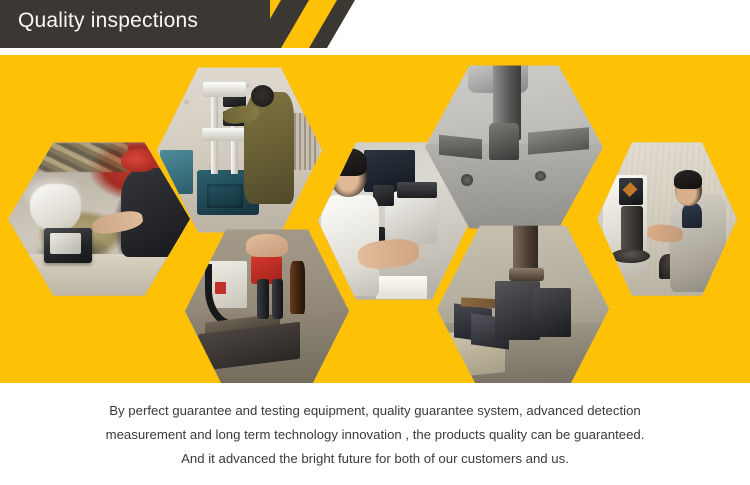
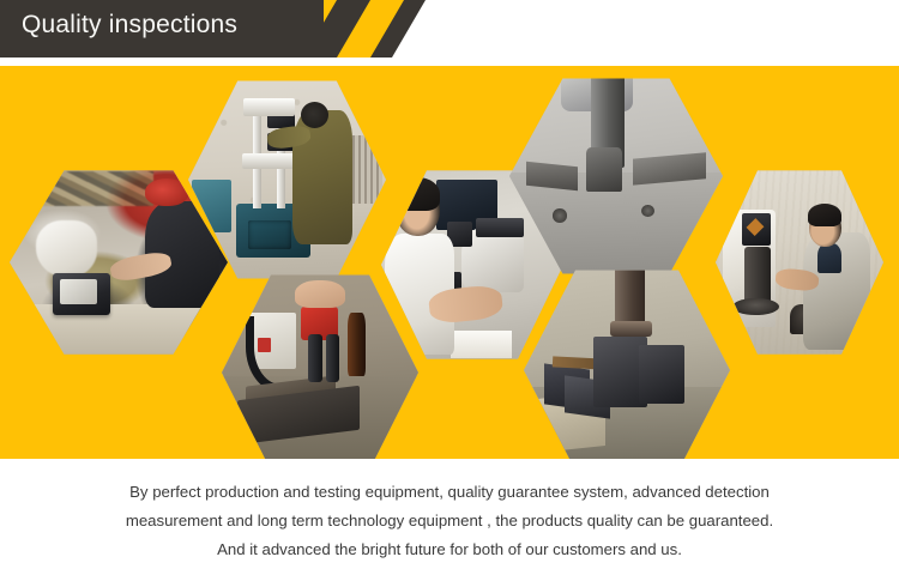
  Quality inspections
- By perfect guarantee and testing equipment, quality guarantee system, advanced detection
+ By perfect production and testing equipment, quality guarantee system, advanced detection
- measurement and long term technology innovation , the products quality can be guaranteed.
+ measurement and long term technology equipment , the products quality can be guaranteed.
  And it advanced the bright future for both of our customers and us.
